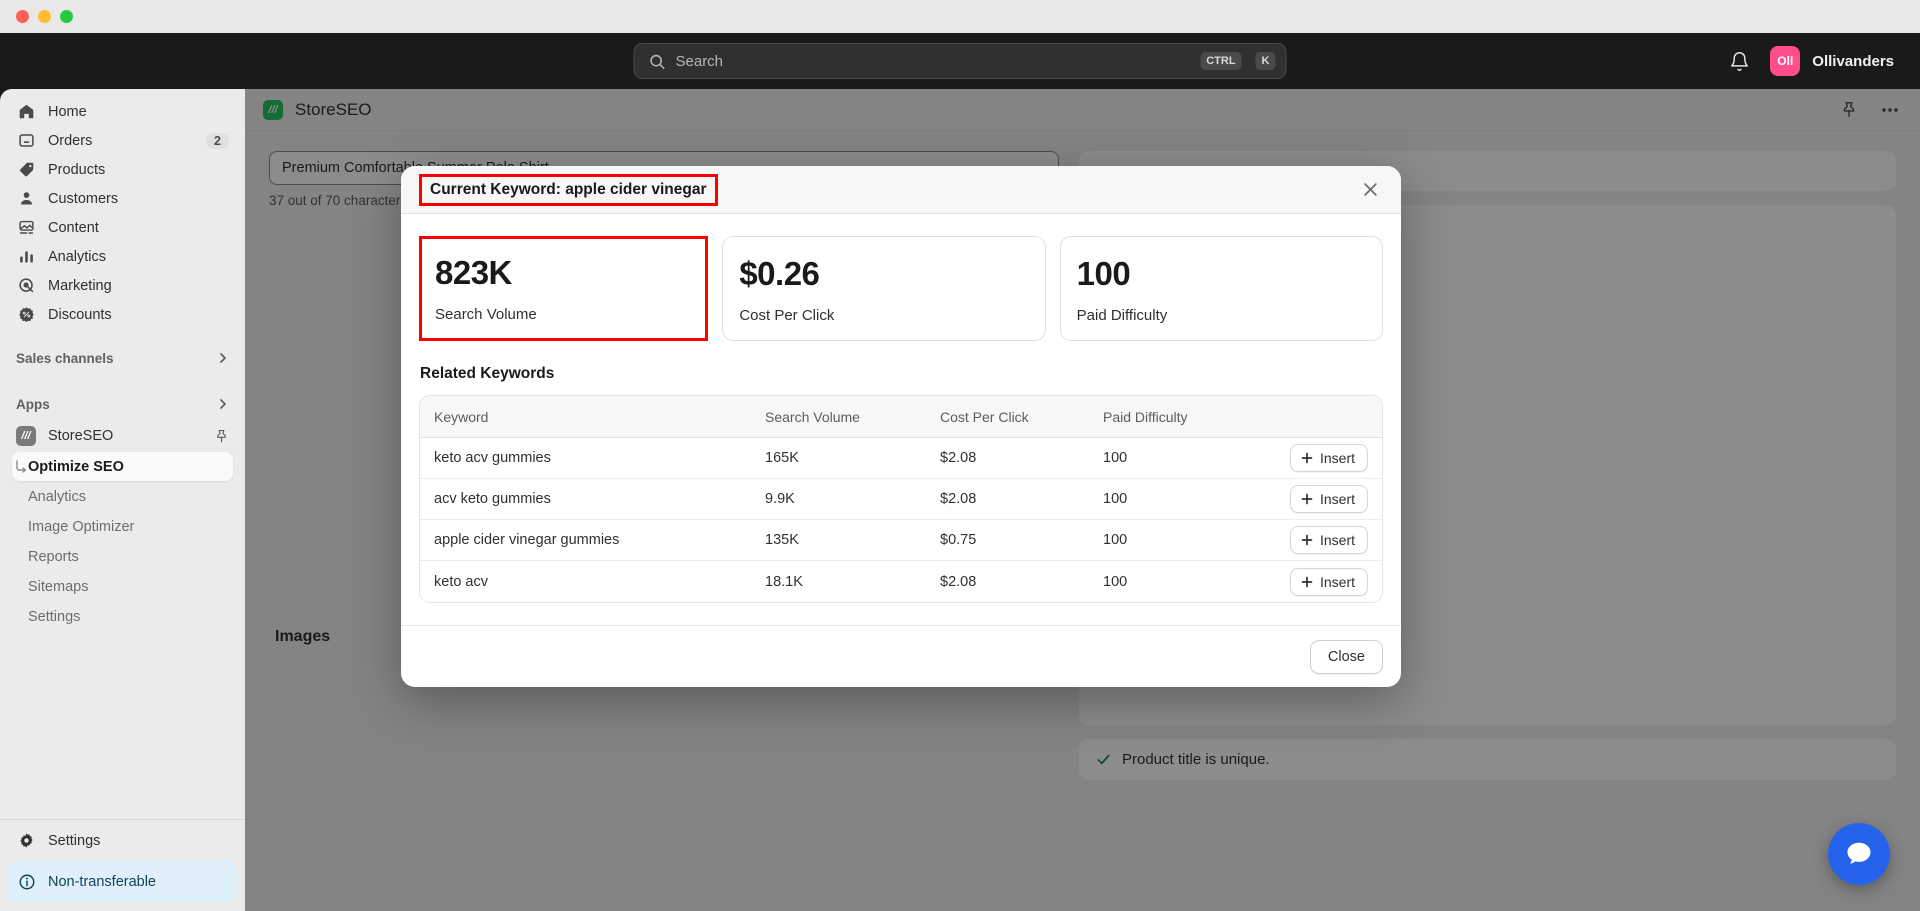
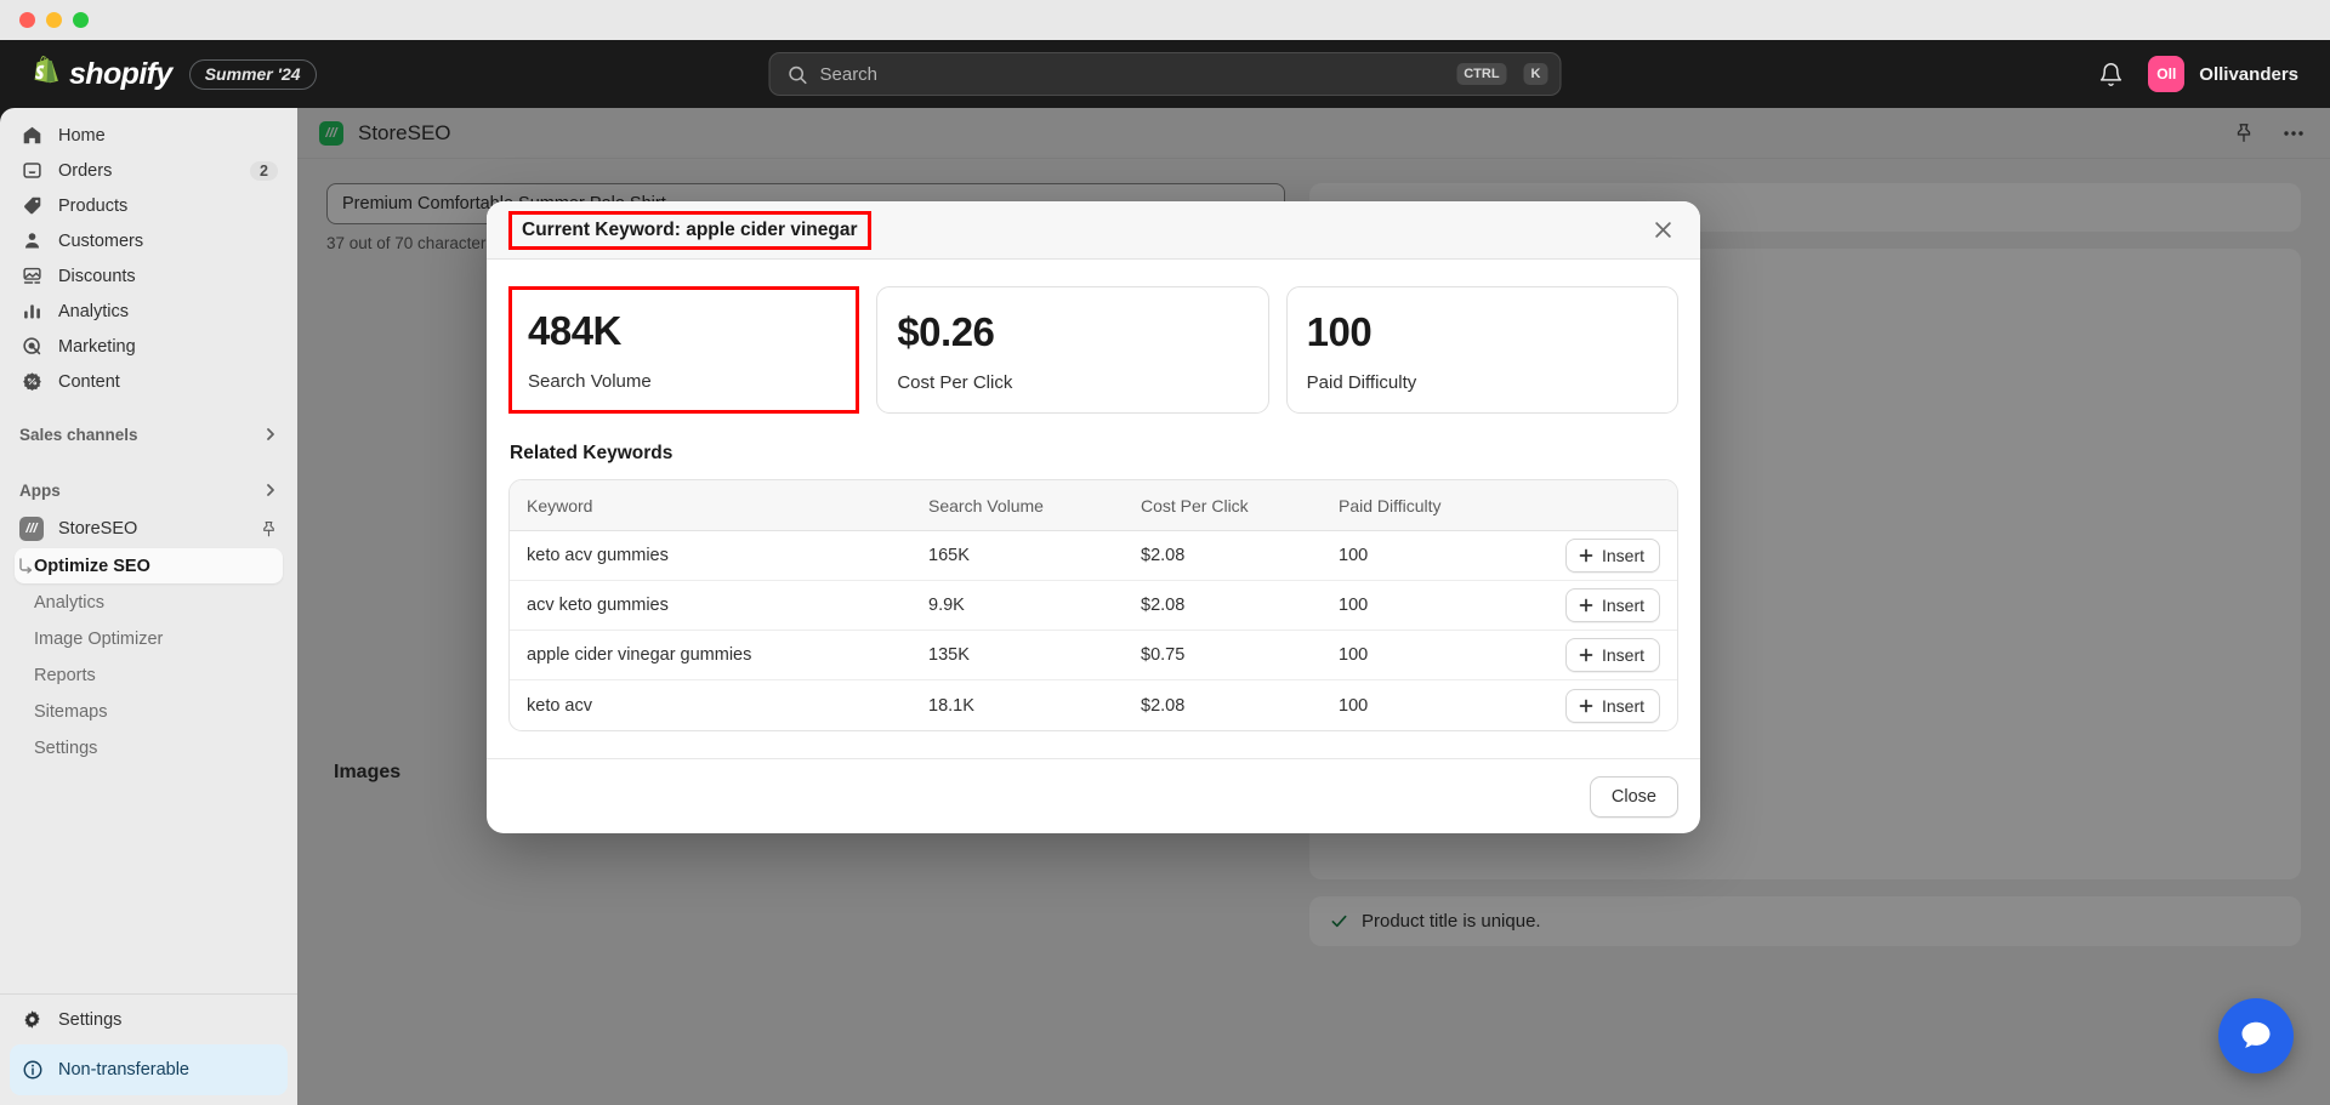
+ shopify
+ Summer '24
  Search
  CTRL
  K
  Oll
  Ollivanders
  Home
  Orders
  2
  Products
  Customers
- Content
+ Discounts
  Analytics
  Marketing
- Discounts
+ Content
  Sales channels
  Apps
  ///
  StoreSEO
  Optimize SEO
  Analytics
  Image Optimizer
  Reports
  Sitemaps
  Settings
  Settings
  Non-transferable
  ///
  StoreSEO
  37 out of 70 character
  Images
  Product title is unique.
  Current Keyword: apple cider vinegar
- 823K
+ 484K
  Search Volume
  $0.26
  Cost Per Click
  100
  Paid Difficulty
  Related Keywords
  Keyword
  Search Volume
  Cost Per Click
  Paid Difficulty
  keto acv gummies
  165K
  $2.08
  100
  Insert
  acv keto gummies
  9.9K
  $2.08
  100
  Insert
  apple cider vinegar gummies
  135K
  $0.75
  100
  Insert
  keto acv
  18.1K
  $2.08
  100
  Insert
  Close
